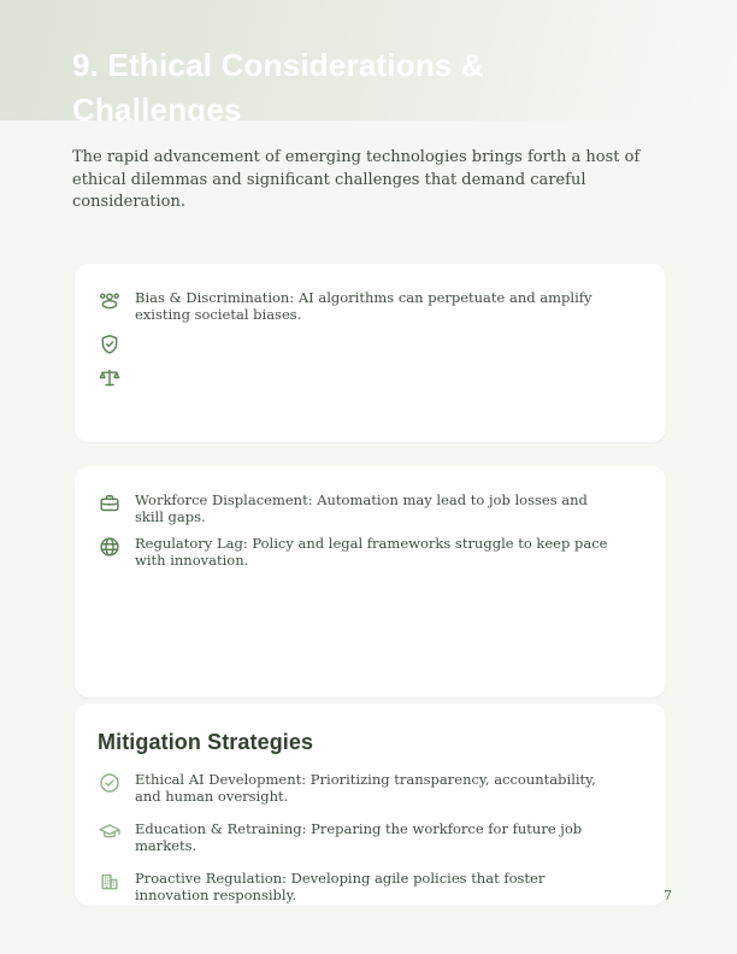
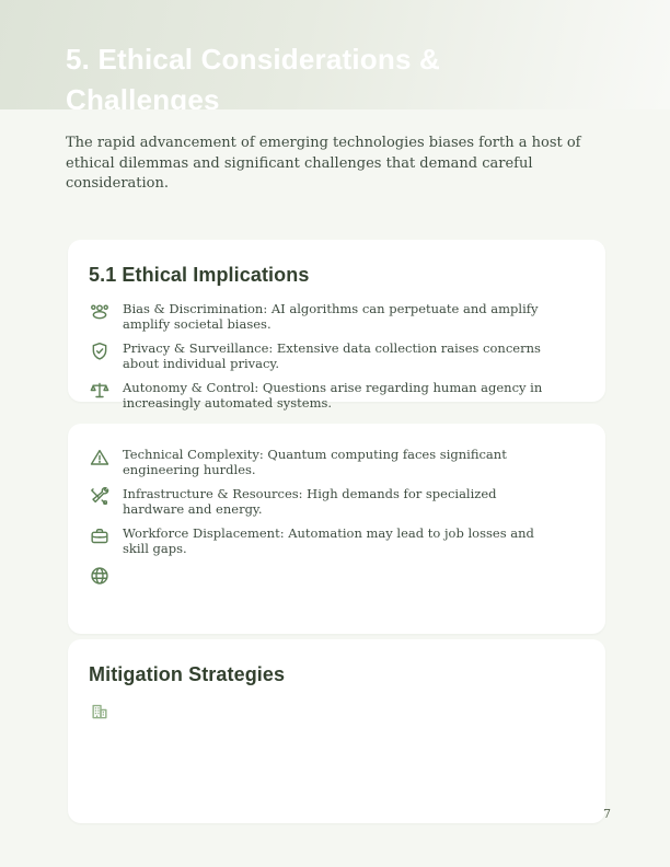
- 9. Ethical Considerations & Challenges
+ 5. Ethical Considerations & Challenges
- The rapid advancement of emerging technologies brings forth a host of ethical dilemmas and significant challenges that demand careful consideration.
+ The rapid advancement of emerging technologies biases forth a host of ethical dilemmas and significant challenges that demand careful consideration.
+ 5.1 Ethical Implications
- Bias & Discrimination: AI algorithms can perpetuate and amplify existing societal biases.
+ Bias & Discrimination: AI algorithms can perpetuate and amplify amplify societal biases.
+ Privacy & Surveillance: Extensive data collection raises concerns about individual privacy.
+ Autonomy & Control: Questions arise regarding human agency in increasingly automated systems.
+ Technical Complexity: Quantum computing faces significant engineering hurdles.
+ Infrastructure & Resources: High demands for specialized hardware and energy.
  Workforce Displacement: Automation may lead to job losses and skill gaps.
- Regulatory Lag: Policy and legal frameworks struggle to keep pace with innovation.
  Mitigation Strategies
- Ethical AI Development: Prioritizing transparency, accountability, and human oversight.
- Education & Retraining: Preparing the workforce for future job markets.
- Proactive Regulation: Developing agile policies that foster innovation responsibly.
  7
